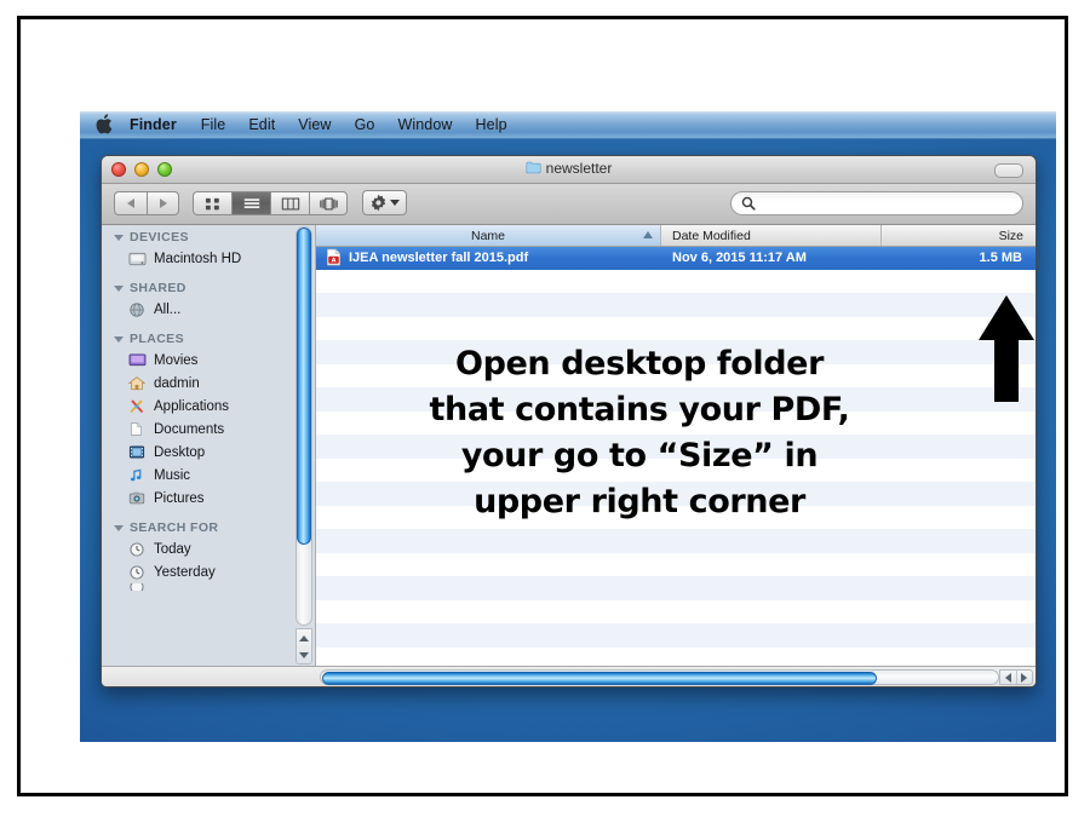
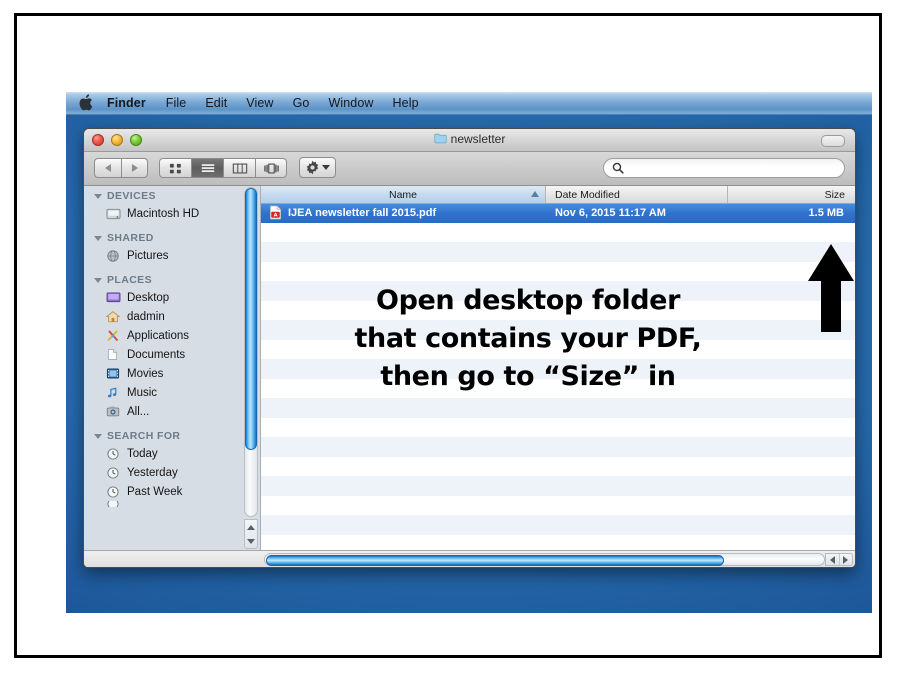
  Finder
  File
  Edit
  View
  Go
  Window
  Help
  newsletter
  DEVICES
  Macintosh HD
  SHARED
- All...
+ Pictures
  PLACES
- Movies
+ Desktop
  dadmin
  Applications
  Documents
- Desktop
+ Movies
  Music
- Pictures
+ All...
  SEARCH FOR
  Today
  Yesterday
+ Past Week
  Name
  Date Modified
  Size
  IJEA newsletter fall 2015.pdf
  Nov 6, 2015 11:17 AM
  1.5 MB
  Open desktop folder
  that contains your PDF,
- your go to “Size” in
+ then go to “Size” in
- upper right corner
